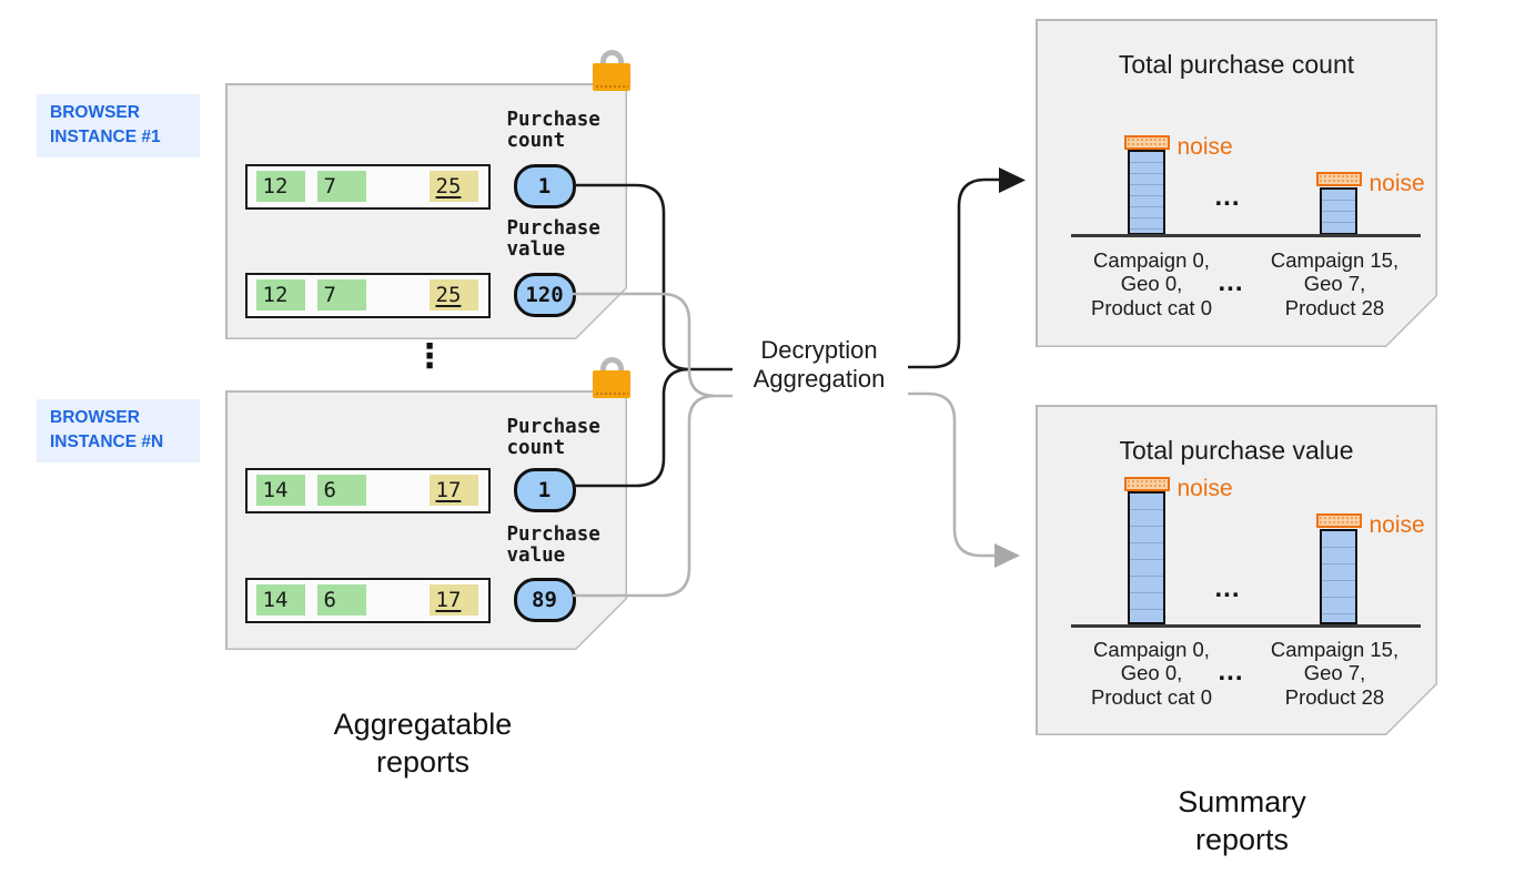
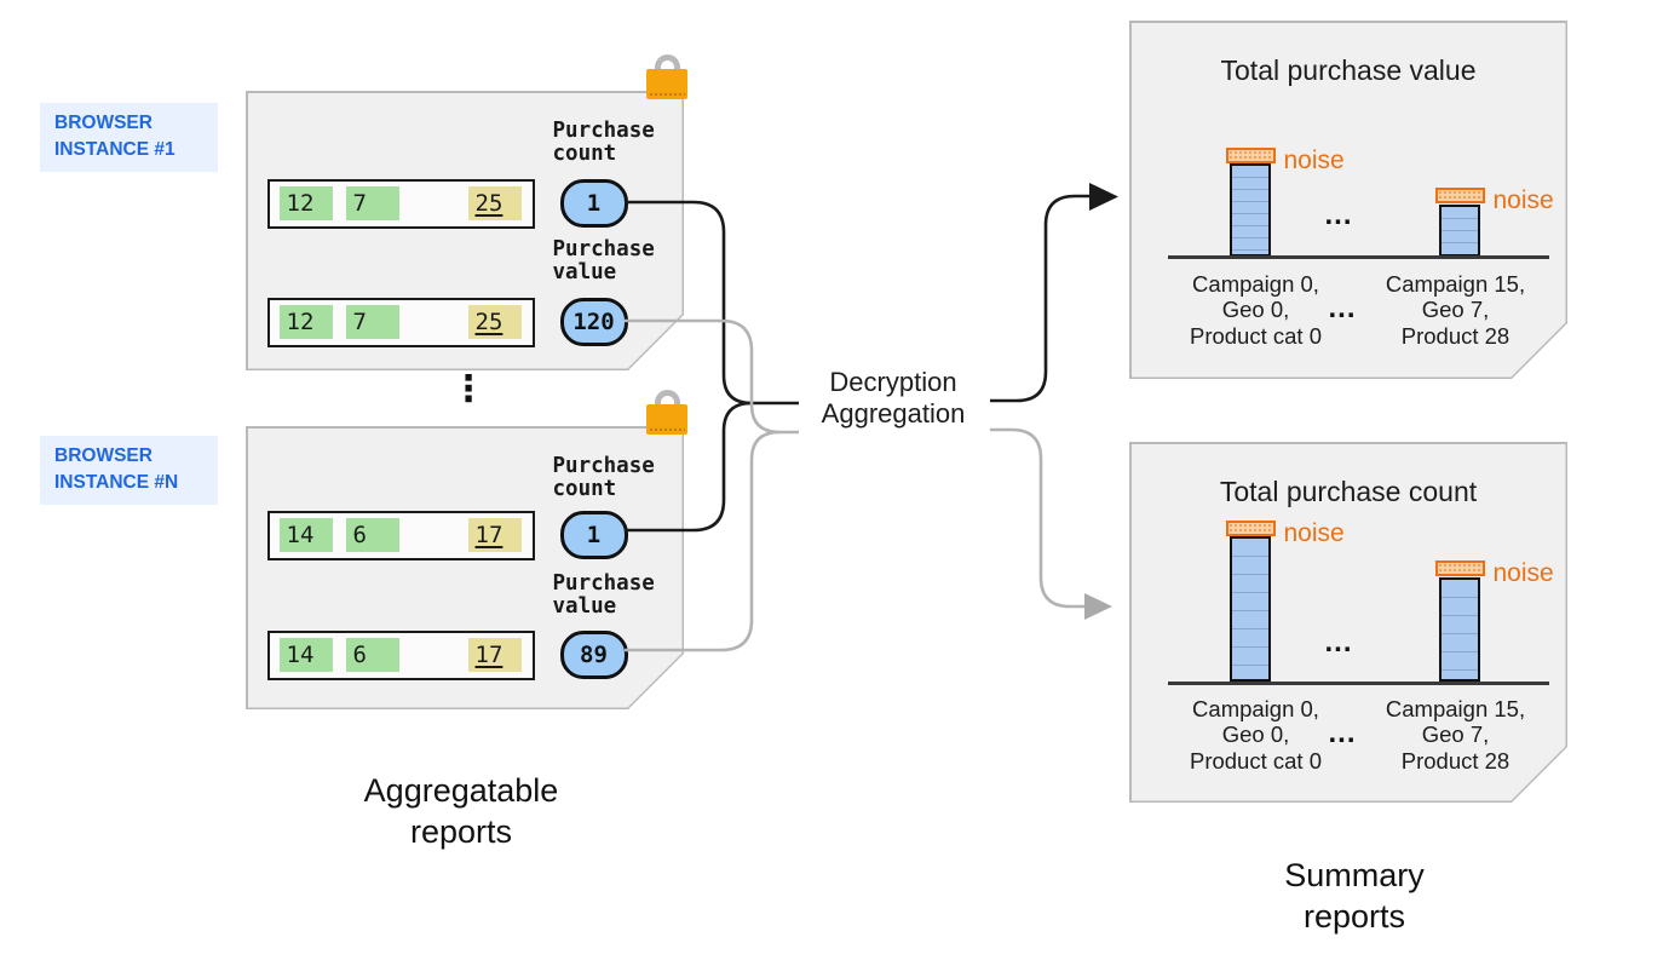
  BROWSER
  INSTANCE #1
  BROWSER
  INSTANCE #N
  Purchase
  count
  12
  7
  25
  1
  Purchase
  value
  12
  7
  25
  120
  ⋮
  Purchase
  count
  14
  6
  17
  1
  Purchase
  value
  14
  6
  17
  89
  Aggregatable
  reports
  Decryption
  Aggregation
- Total purchase count
+ Total purchase value
  noise
  noise
  ...
  Campaign 0,
  Geo 0,
  Product cat 0
  ...
  Campaign 15,
  Geo 7,
  Product 28
- Total purchase value
+ Total purchase count
  noise
  noise
  ...
  Campaign 0,
  Geo 0,
  Product cat 0
  ...
  Campaign 15,
  Geo 7,
  Product 28
  Summary
  reports
